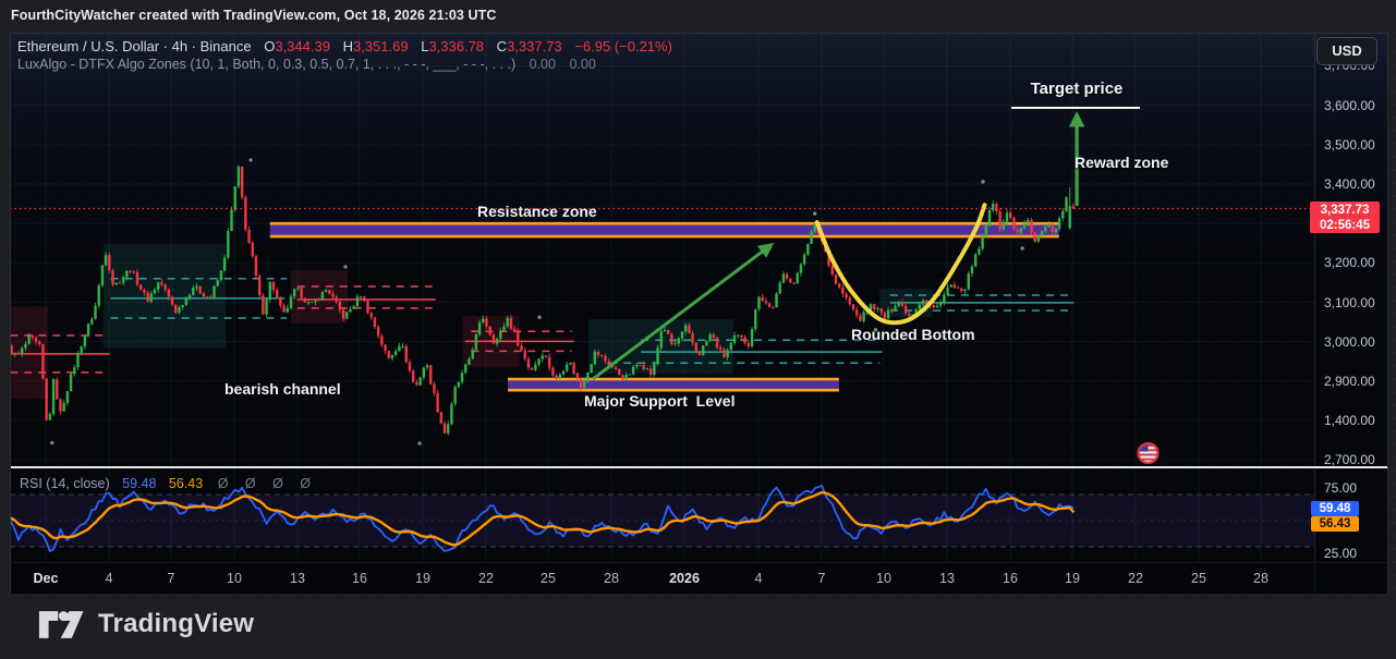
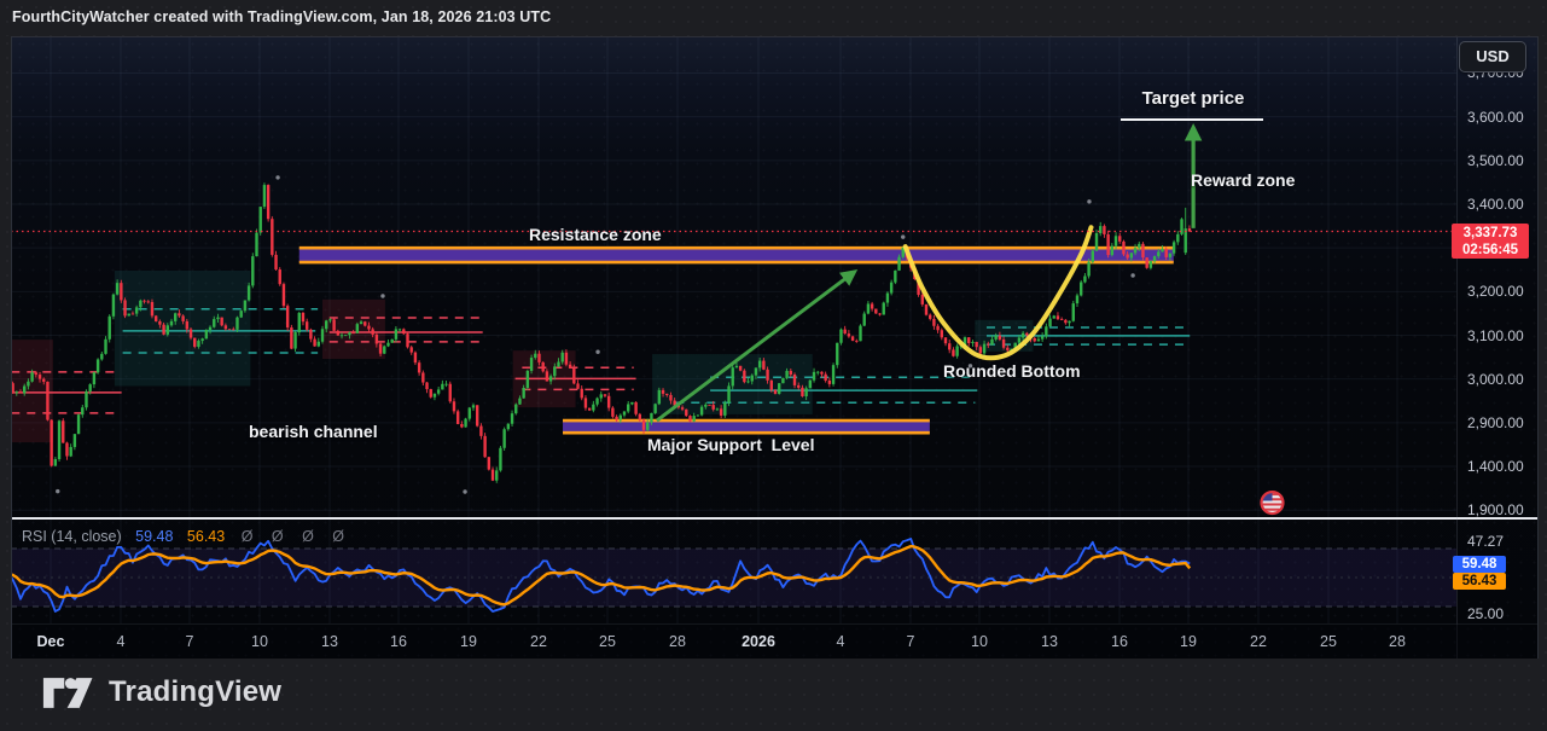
- FourthCityWatcher created with TradingView.com, Oct 18, 2026 21:03 UTC
+ FourthCityWatcher created with TradingView.com, Jan 18, 2026 21:03 UTC
- Ethereum / U.S. Dollar · 4h · Binance O3,344.39 H3,351.69 L3,336.78 C3,337.73 −6.95 (−0.21%)
- LuxAlgo - DTFX Algo Zones (10, 1, Both, 0, 0.3, 0.5, 0.7, 1, . . ., - - -, ___, - - -, . . .) 0.00 0.00
  Resistance zone
  bearish channel
  Major Support Level
  Rounded Bottom
  Target price
  Reward zone
  RSI (14, close) 59.48 56.43 Ø Ø Ø Ø
  3,700.00
  3,600.00
  3,500.00
  3,400.00
  3,200.00
  3,100.00
  3,000.00
  2,900.00
  1,400.00
- 2,700.00
+ 1,900.00
- 75.00
+ 47.27
  25.00
  USD
  3,337.73
  02:56:45
  59.48
  56.43
  Dec
  4
  7
  10
  13
  16
  19
  22
  25
  28
  2026
  4
  7
  10
  13
  16
  19
  22
  25
  28
  TradingView
